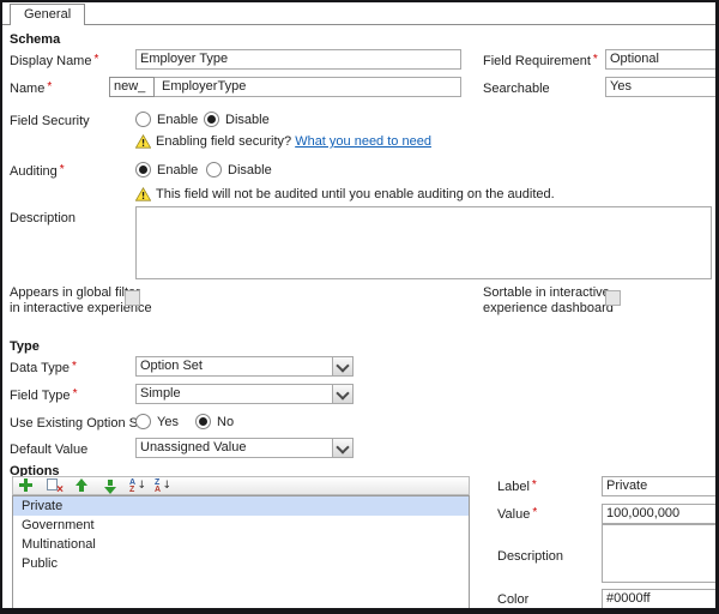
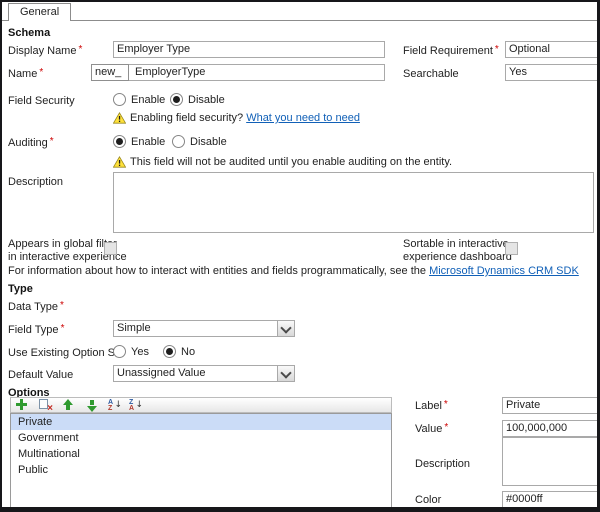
  General
  Schema
  Display Name *
  Employer Type
  Field Requirement *
  Optional
  Name *
  EmployerType
  new_
  Searchable
  Yes
  Field Security
  Enable
  Disable
  Enabling field security? What you need to need
  Auditing *
  Enable
  Disable
- This field will not be audited until you enable auditing on the audited.
+ This field will not be audited until you enable auditing on the entity.
  Description
  Appears in global fil
  in interactive experience
  Sortable in interactiv
  experience dashboard
+ For information about how to interact with entities and fields programmatically, see the Microsoft Dynamics CRM SDK
  Type
  Data Type *
- Option Set
  Field Type *
  Simple
  Use Existing Option S
  Yes
  No
  Default Value
  Unassigned Value
  Options
  ×
  ↓
  ↓
  Private
  Government
  Multinational
  Public
  Label *
  Private
  Value *
  100,000,000
  Description
  Color
  #0000ff
